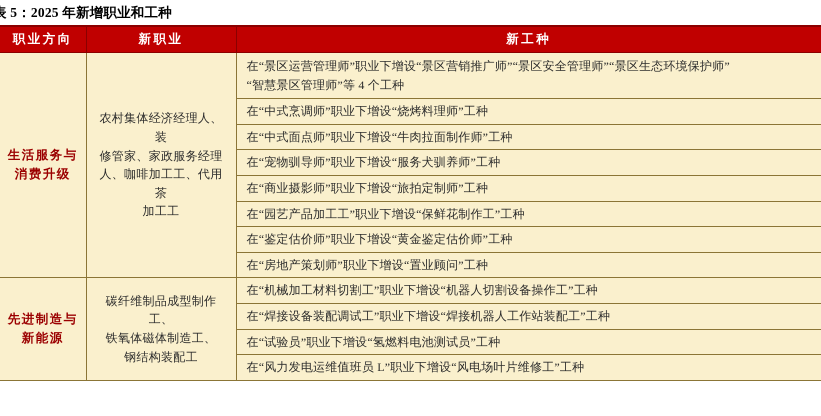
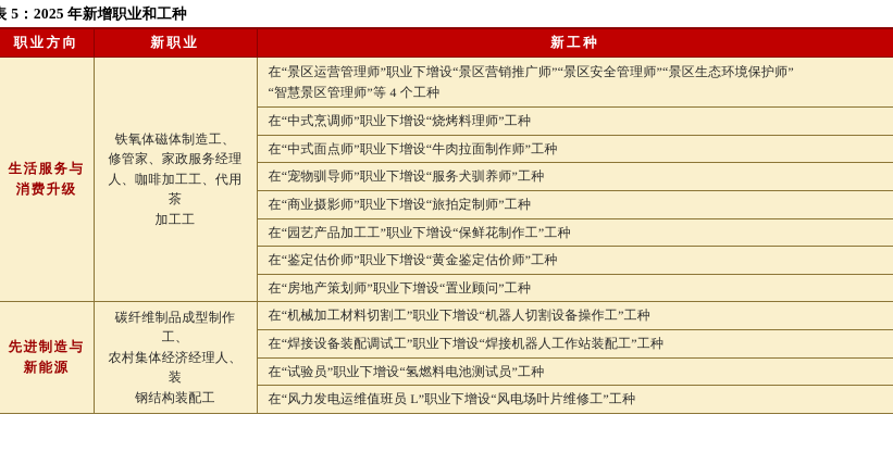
  5：2025 年新增职业和工种
  职业方向	新职业	新工种
- 生活服务与消费升级	农村集体经济经理人、装修管家、家政服务经理人、咖啡加工工、代用茶加工工	在“景区运营管理师”职业下增设“景区营销推广师”“景区安全管理师”“景区生态环境保护师”“智慧景区管理师”等 4 个工种
+ 生活服务与消费升级	铁氧体磁体制造工、修管家、家政服务经理人、咖啡加工工、代用茶加工工	在“景区运营管理师”职业下增设“景区营销推广师”“景区安全管理师”“景区生态环境保护师”“智慧景区管理师”等 4 个工种
  在“中式烹调师”职业下增设“烧烤料理师”工种
  在“中式面点师”职业下增设“牛肉拉面制作师”工种
  在“宠物驯导师”职业下增设“服务犬驯养师”工种
  在“商业摄影师”职业下增设“旅拍定制师”工种
  在“园艺产品加工工”职业下增设“保鲜花制作工”工种
  在“鉴定估价师”职业下增设“黄金鉴定估价师”工种
  在“房地产策划师”职业下增设“置业顾问”工种
- 先进制造与新能源	碳纤维制品成型制作工、铁氧体磁体制造工、钢结构装配工	在“机械加工材料切割工”职业下增设“机器人切割设备操作工”工种
+ 先进制造与新能源	碳纤维制品成型制作工、农村集体经济经理人、装钢结构装配工	在“机械加工材料切割工”职业下增设“机器人切割设备操作工”工种
  在“焊接设备装配调试工”职业下增设“焊接机器人工作站装配工”工种
  在“试验员”职业下增设“氢燃料电池测试员”工种
  在“风力发电运维值班员 L”职业下增设“风电场叶片维修工”工种
